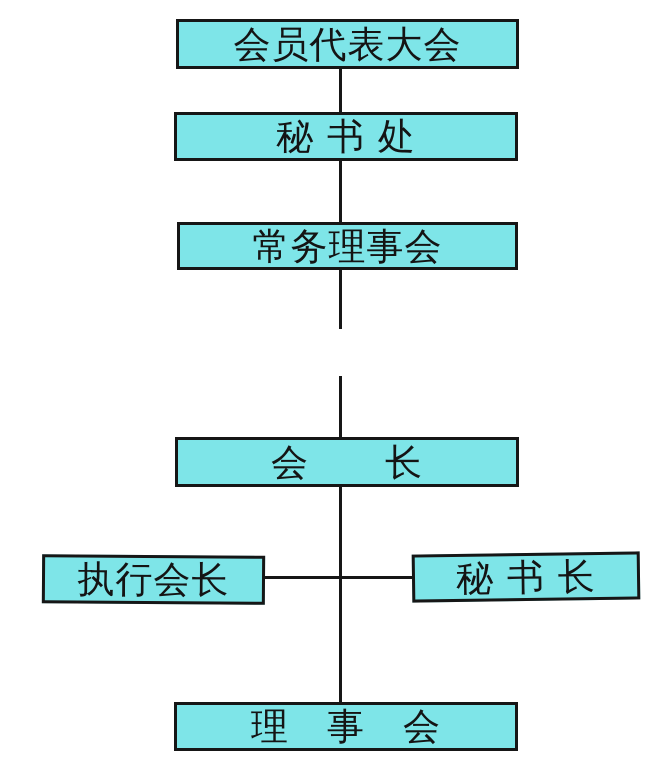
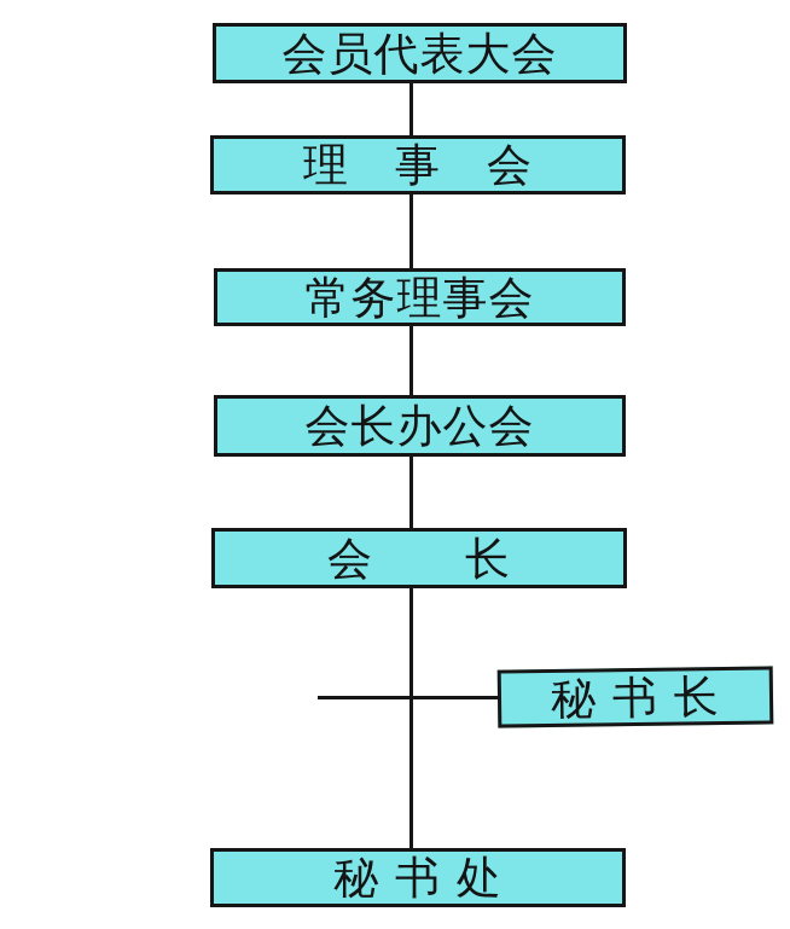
  会员代表大会
- 秘 书 处
+ 理 事 会
  常务理事会
+ 会长办公会
  会 长
- 执行会长
  秘 书 长
- 理 事 会
+ 秘 书 处
